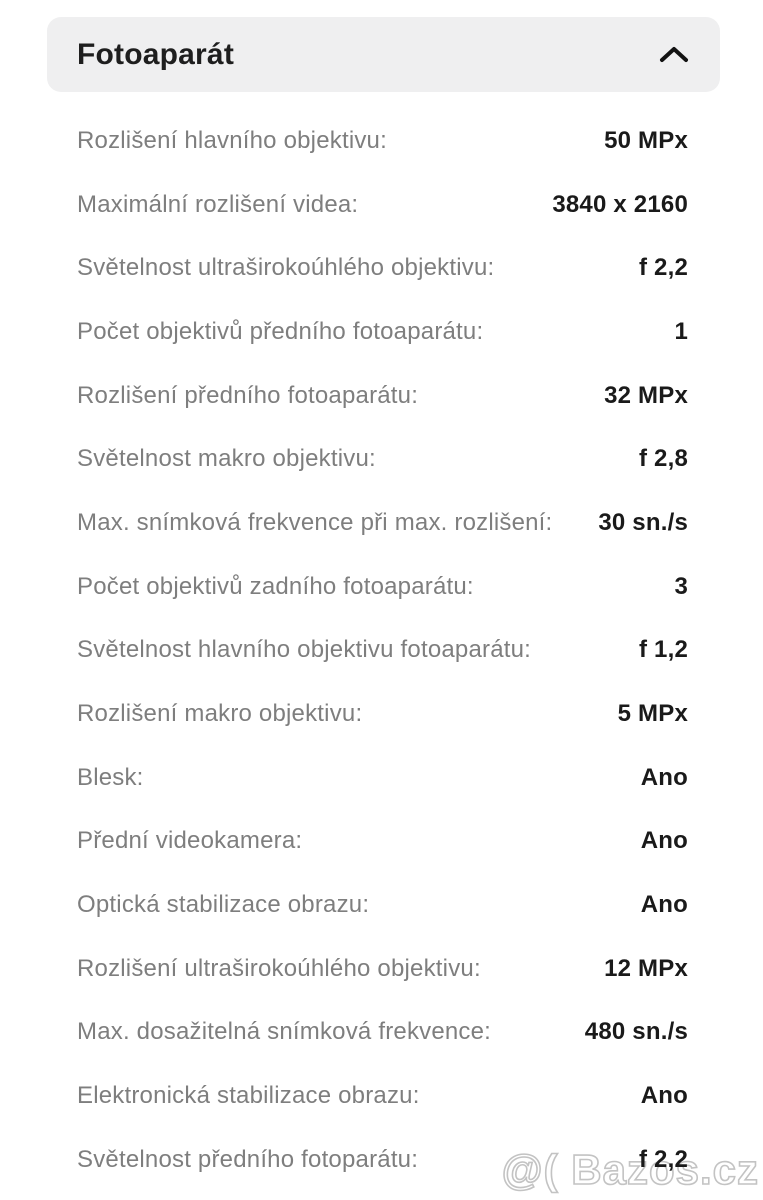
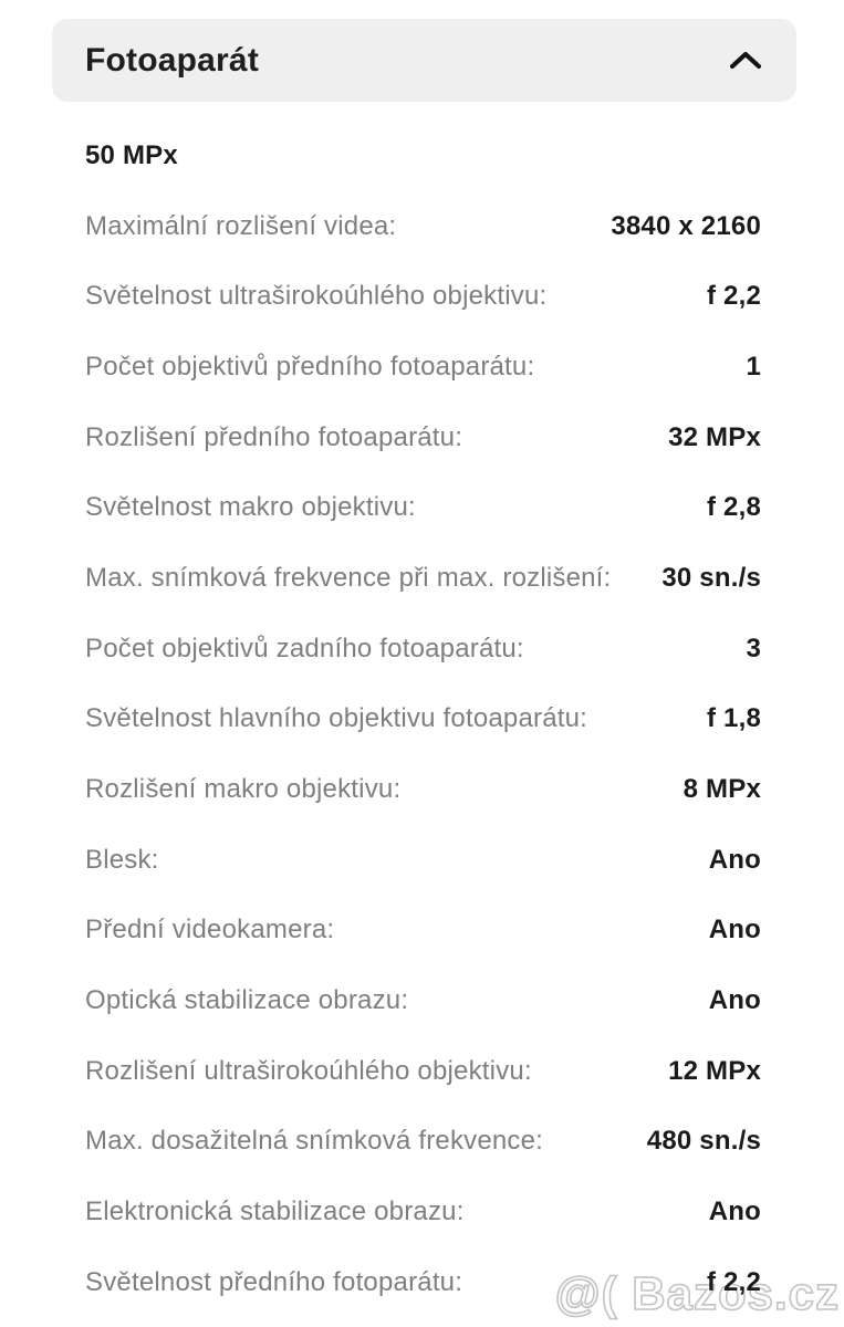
  Fotoaparát
- Rozlišení hlavního objektivu:
  50 MPx
  Maximální rozlišení videa:
  3840 x 2160
  Světelnost ultraširokoúhlého objektivu:
  f 2,2
  Počet objektivů předního fotoaparátu:
  1
  Rozlišení předního fotoaparátu:
  32 MPx
  Světelnost makro objektivu:
  f 2,8
  Max. snímková frekvence při max. rozlišení:
  30 sn./s
  Počet objektivů zadního fotoaparátu:
  3
  Světelnost hlavního objektivu fotoaparátu:
- f 1,2
+ f 1,8
  Rozlišení makro objektivu:
- 5 MPx
+ 8 MPx
  Blesk:
  Ano
  Přední videokamera:
  Ano
  Optická stabilizace obrazu:
  Ano
  Rozlišení ultraširokoúhlého objektivu:
  12 MPx
  Max. dosažitelná snímková frekvence:
  480 sn./s
  Elektronická stabilizace obrazu:
  Ano
  Světelnost předního fotoparátu:
  f 2,2
  @( Bazos.cz
